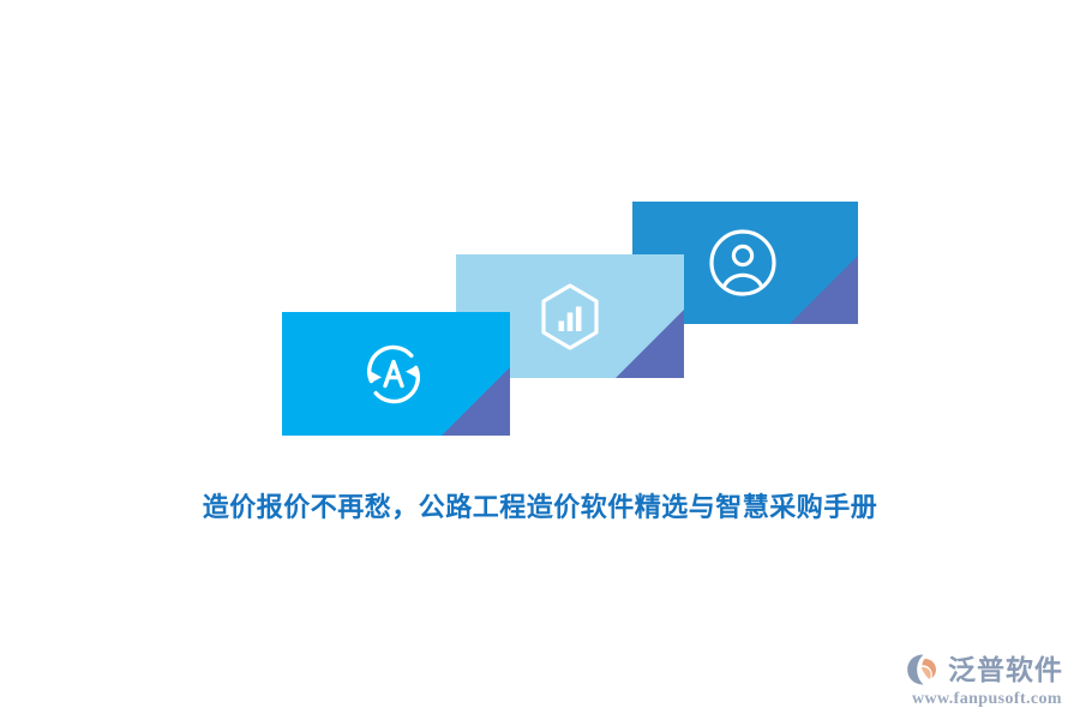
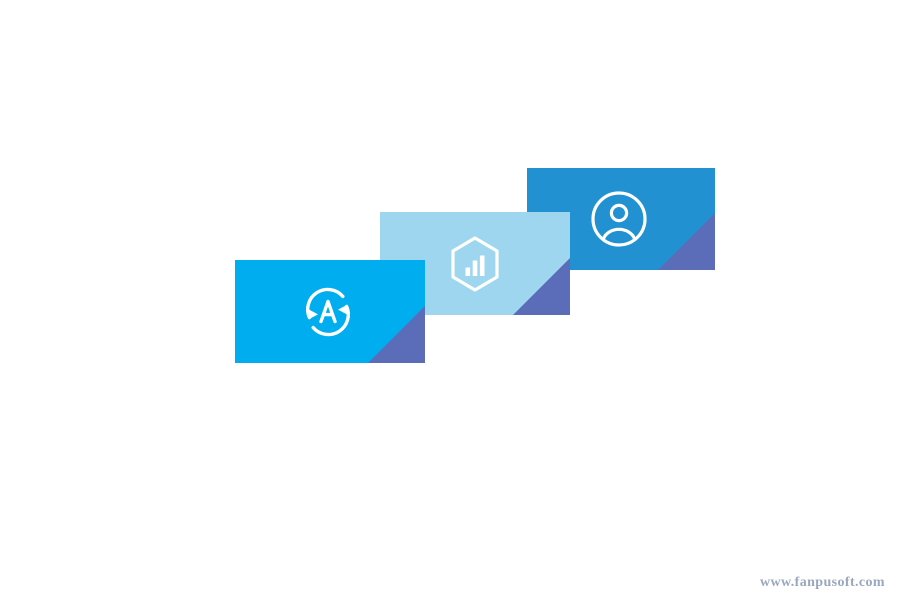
- 造价报价不再愁，公路工程造价软件精选与智慧采购手册
- 泛普软件
  www.fanpusoft.com
